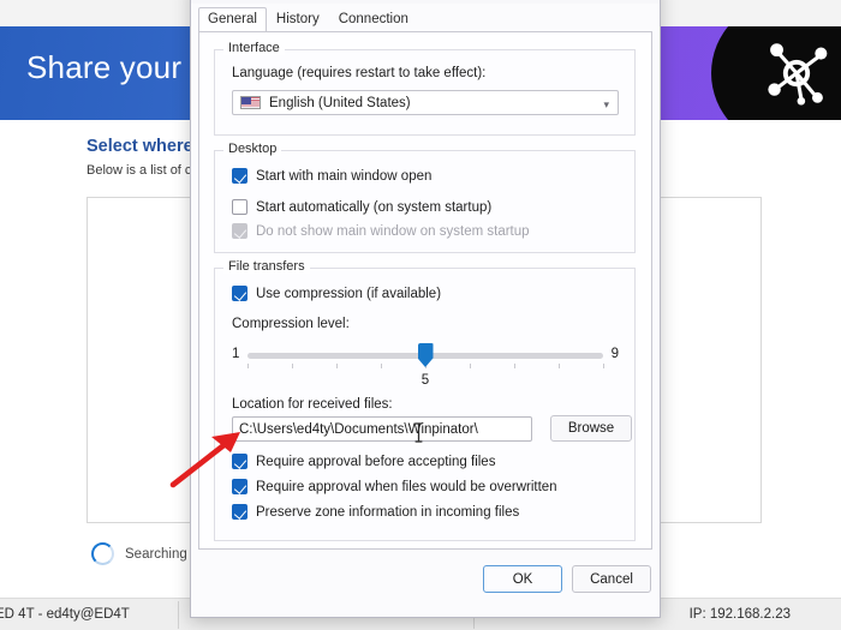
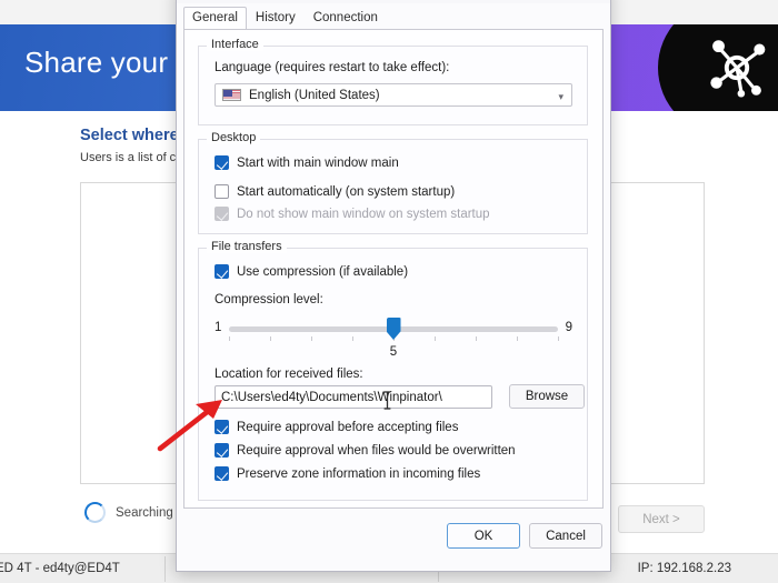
  Share your
  Select where
- Below is a list of c
+ Users is a list of c
  Searching
+ Next >
  D 4T - ed4ty@ED4T
  IP: 192.168.2.23
  General
  History
  Connection
  Interface
  Language (requires restart to take effect):
  English (United States)
  ▾
  Desktop
- Start with main window open
+ Start with main window main
  Start automatically (on system startup)
  Do not show main window on system startup
  File transfers
  Use compression (if available)
  Compression level:
  1
  9
  5
  Location for received files:
  C:\Users\ed4ty\Documents\Winpinator\
  Browse
  Require approval before accepting files
  Require approval when files would be overwritten
  Preserve zone information in incoming files
  OK
  Cancel
